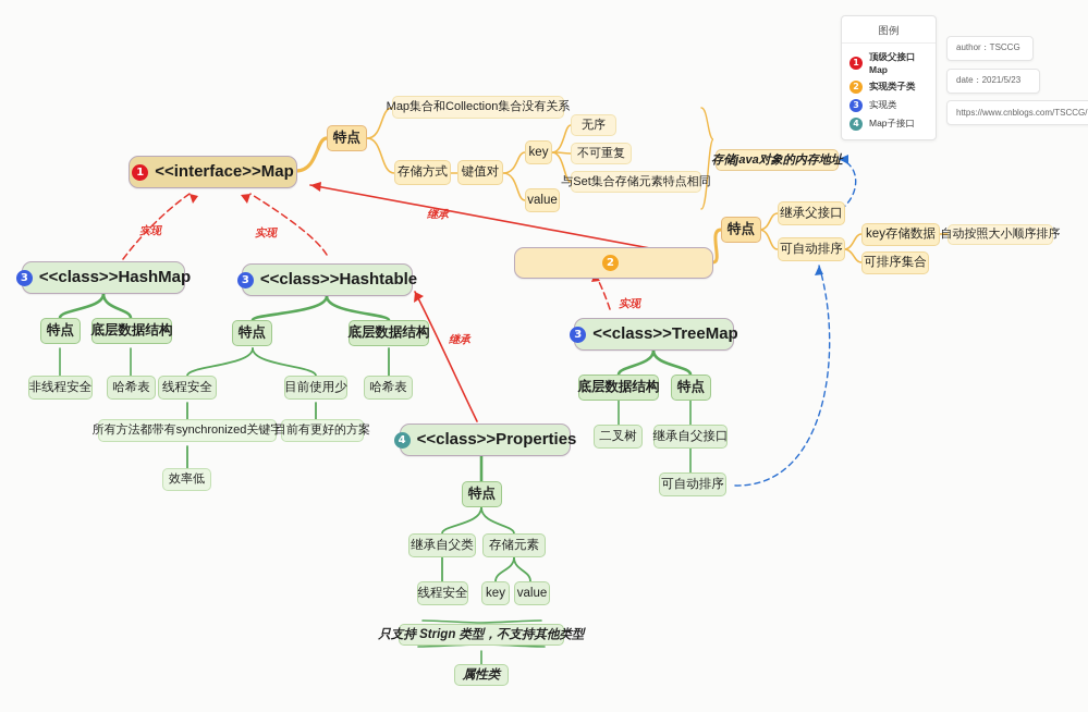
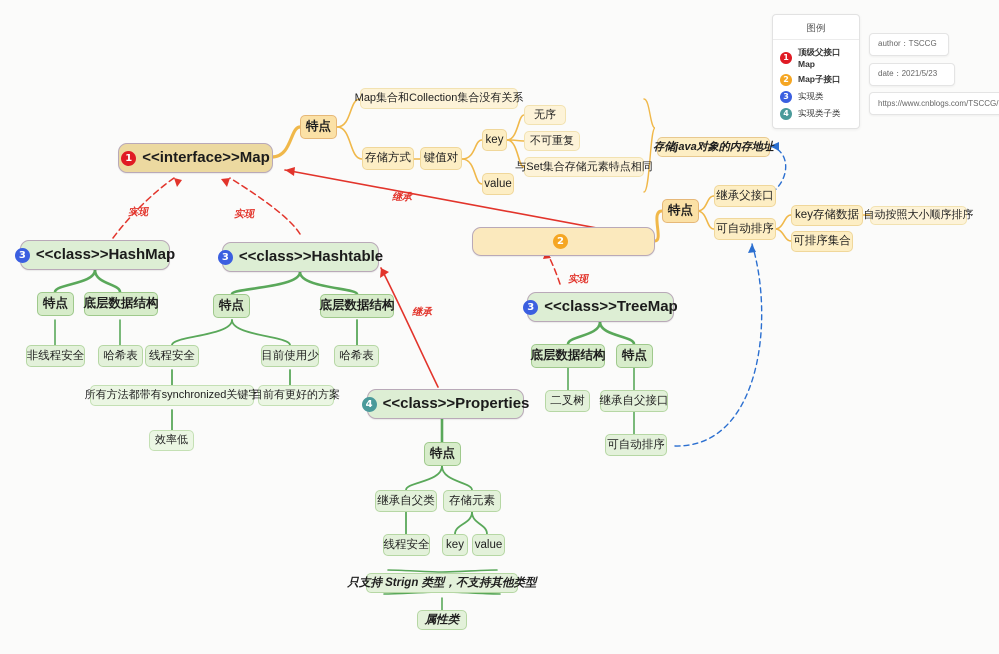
  1
  <<interface>>Map
  特点
  Map集合和Collection集合没有关系
  存储方式
  键值对
  key
  value
  无序
  不可重复
  与Set集合存储元素特点相同
  存储java对象的内存地址
  2
  特点
  继承父接口
  可自动排序
  key存储数据
  可排序集合
  自动按照大小顺序排序
  3
  <<class>>HashMap
  特点
  底层数据结构
  非线程安全
  哈希表
  3
  <<class>>Hashtable
  特点
  底层数据结构
  线程安全
  目前使用少
  哈希表
  所有方法都带有synchronized关键字
  目前有更好的方案
  效率低
  3
  <<class>>TreeMap
  底层数据结构
  特点
  二叉树
  继承自父接口
  可自动排序
  4
  <<class>>Properties
  特点
  继承自父类
  存储元素
  线程安全
  key
  value
  只支持 Strign 类型，不支持其他类型
  属性类
  实现
  实现
  实现
  继承
  继承
  图例
  1
  顶级父接口Map
  2
- 实现类子类
+ Map子接口
  3
  实现类
  4
- Map子接口
+ 实现类子类
  author：TSCCG
  date：2021/5/23
  https://www.cnblogs.com/TSCCG/
